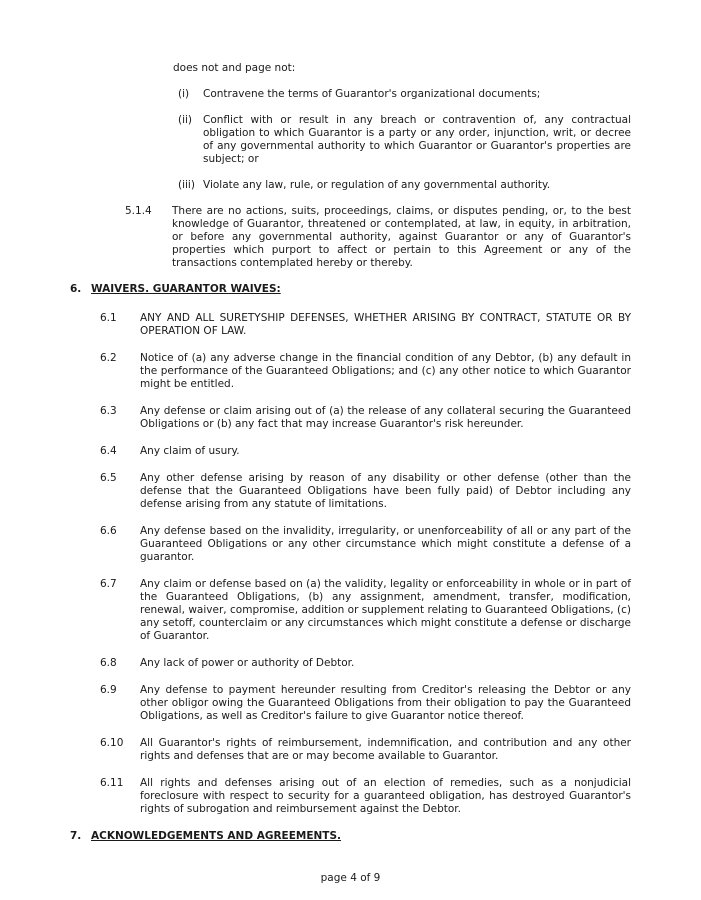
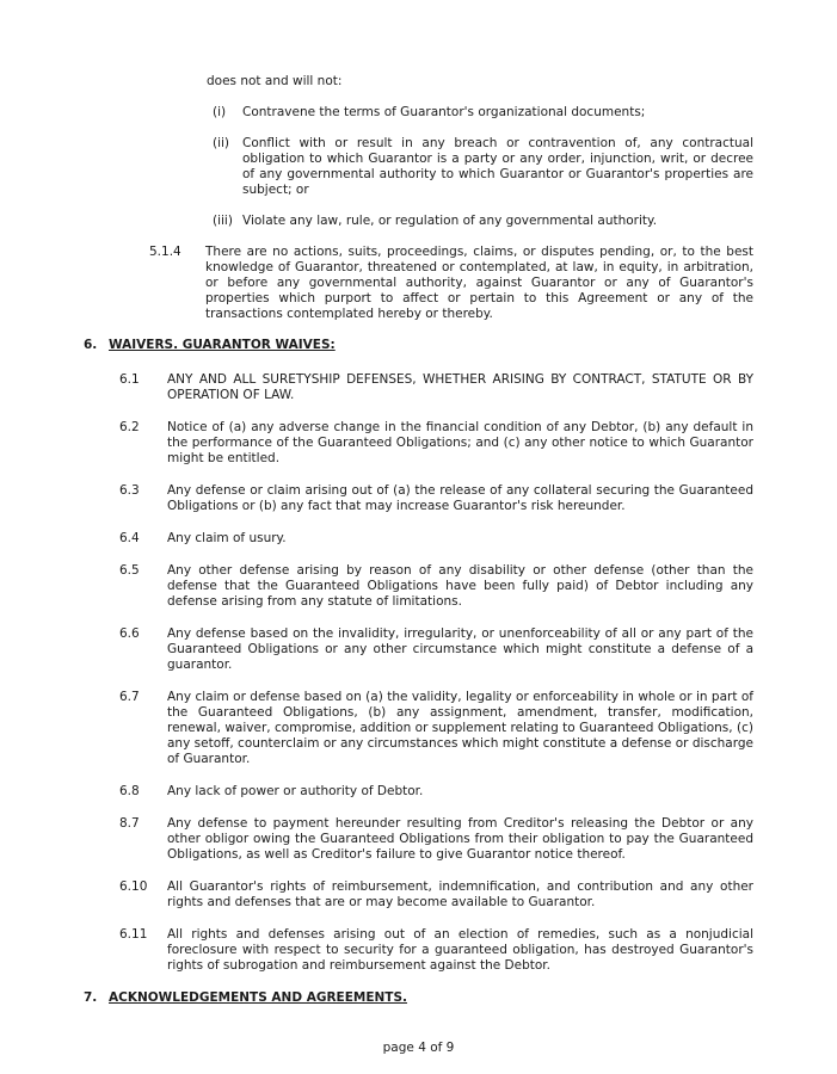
- does not and page not:
+ does not and will not:
  (i)
  Contravene the terms of Guarantor's organizational documents;
  (ii)
  Conflict with or result in any breach or contravention of, any contractual obligation to which Guarantor is a party or any order, injunction, writ, or decree of any governmental authority to which Guarantor or Guarantor's properties are subject; or
  (iii)
  Violate any law, rule, or regulation of any governmental authority.
  5.1.4
  There are no actions, suits, proceedings, claims, or disputes pending, or, to the best knowledge of Guarantor, threatened or contemplated, at law, in equity, in arbitration, or before any governmental authority, against Guarantor or any of Guarantor's properties which purport to affect or pertain to this Agreement or any of the transactions contemplated hereby or thereby.
  6.
  WAIVERS. GUARANTOR WAIVES:
  6.1
  ANY AND ALL SURETYSHIP DEFENSES, WHETHER ARISING BY CONTRACT, STATUTE OR BY OPERATION OF LAW.
  6.2
  Notice of (a) any adverse change in the financial condition of any Debtor, (b) any default in the performance of the Guaranteed Obligations; and (c) any other notice to which Guarantor might be entitled.
  6.3
  Any defense or claim arising out of (a) the release of any collateral securing the Guaranteed Obligations or (b) any fact that may increase Guarantor's risk hereunder.
  6.4
  Any claim of usury.
  6.5
  Any other defense arising by reason of any disability or other defense (other than the defense that the Guaranteed Obligations have been fully paid) of Debtor including any defense arising from any statute of limitations.
  6.6
  Any defense based on the invalidity, irregularity, or unenforceability of all or any part of the Guaranteed Obligations or any other circumstance which might constitute a defense of a guarantor.
  6.7
  Any claim or defense based on (a) the validity, legality or enforceability in whole or in part of the Guaranteed Obligations, (b) any assignment, amendment, transfer, modification, renewal, waiver, compromise, addition or supplement relating to Guaranteed Obligations, (c) any setoff, counterclaim or any circumstances which might constitute a defense or discharge of Guarantor.
  6.8
  Any lack of power or authority of Debtor.
- 6.9
+ 8.7
  Any defense to payment hereunder resulting from Creditor's releasing the Debtor or any other obligor owing the Guaranteed Obligations from their obligation to pay the Guaranteed Obligations, as well as Creditor's failure to give Guarantor notice thereof.
  6.10
  All Guarantor's rights of reimbursement, indemnification, and contribution and any other rights and defenses that are or may become available to Guarantor.
  6.11
  All rights and defenses arising out of an election of remedies, such as a nonjudicial foreclosure with respect to security for a guaranteed obligation, has destroyed Guarantor's rights of subrogation and reimbursement against the Debtor.
  7.
  ACKNOWLEDGEMENTS AND AGREEMENTS.
  page 4 of 9
